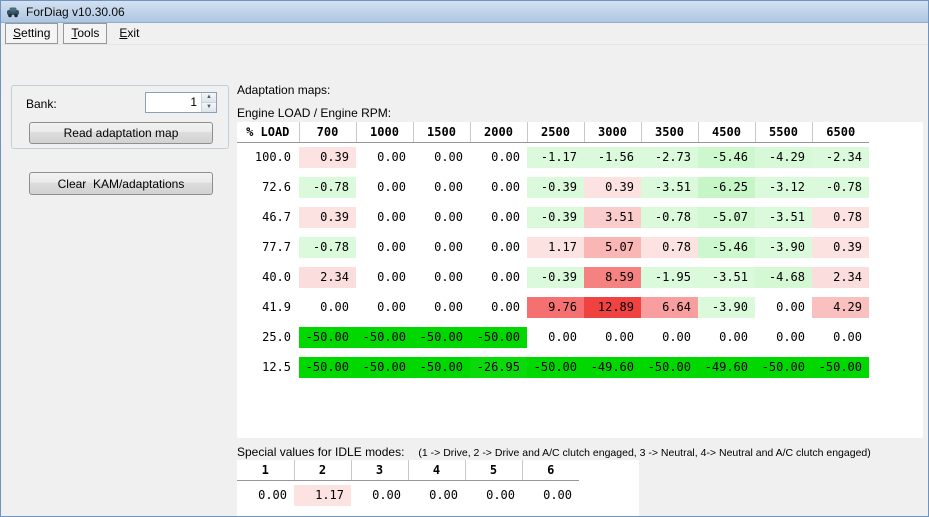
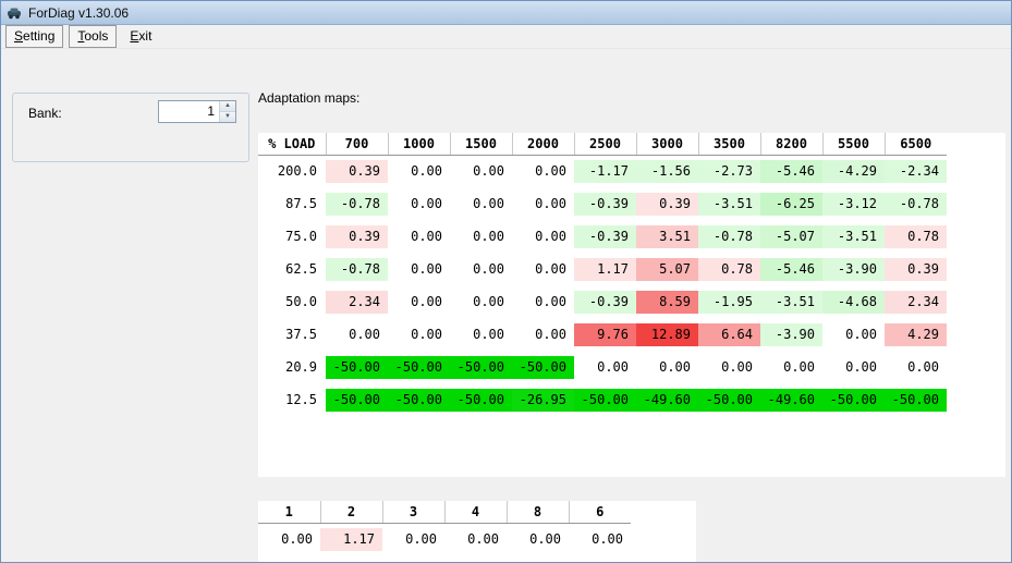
- ForDiag v10.30.06
+ ForDiag v1.30.06
  Setting
  Tools
  Exit
  Bank:
  1
- Read adaptation map
- Clear KAM/adaptations
  Adaptation maps:
- Engine LOAD / Engine RPM:
- % LOAD	700	1000	1500	2000	2500	3000	3500	4500	5500	6500
+ % LOAD	700	1000	1500	2000	2500	3000	3500	8200	5500	6500
- 100.0	0.39	0.00	0.00	0.00	-1.17	-1.56	-2.73	-5.46	-4.29	-2.34
+ 200.0	0.39	0.00	0.00	0.00	-1.17	-1.56	-2.73	-5.46	-4.29	-2.34
- 72.6	-0.78	0.00	0.00	0.00	-0.39	0.39	-3.51	-6.25	-3.12	-0.78
+ 87.5	-0.78	0.00	0.00	0.00	-0.39	0.39	-3.51	-6.25	-3.12	-0.78
- 46.7	0.39	0.00	0.00	0.00	-0.39	3.51	-0.78	-5.07	-3.51	0.78
+ 75.0	0.39	0.00	0.00	0.00	-0.39	3.51	-0.78	-5.07	-3.51	0.78
- 77.7	-0.78	0.00	0.00	0.00	1.17	5.07	0.78	-5.46	-3.90	0.39
+ 62.5	-0.78	0.00	0.00	0.00	1.17	5.07	0.78	-5.46	-3.90	0.39
- 40.0	2.34	0.00	0.00	0.00	-0.39	8.59	-1.95	-3.51	-4.68	2.34
+ 50.0	2.34	0.00	0.00	0.00	-0.39	8.59	-1.95	-3.51	-4.68	2.34
- 41.9	0.00	0.00	0.00	0.00	9.76	12.89	6.64	-3.90	0.00	4.29
+ 37.5	0.00	0.00	0.00	0.00	9.76	12.89	6.64	-3.90	0.00	4.29
- 25.0	-50.00	-50.00	-50.00	-50.00	0.00	0.00	0.00	0.00	0.00	0.00
+ 20.9	-50.00	-50.00	-50.00	-50.00	0.00	0.00	0.00	0.00	0.00	0.00
  12.5	-50.00	-50.00	-50.00	-26.95	-50.00	-49.60	-50.00	-49.60	-50.00	-50.00
- Special values for IDLE modes:
- (1 -> Drive, 2 -> Drive and A/C clutch engaged, 3 -> Neutral, 4-> Neutral and A/C clutch engaged)
- 1	2	3	4	5	6
+ 1	2	3	4	8	6
  0.00	1.17	0.00	0.00	0.00	0.00
